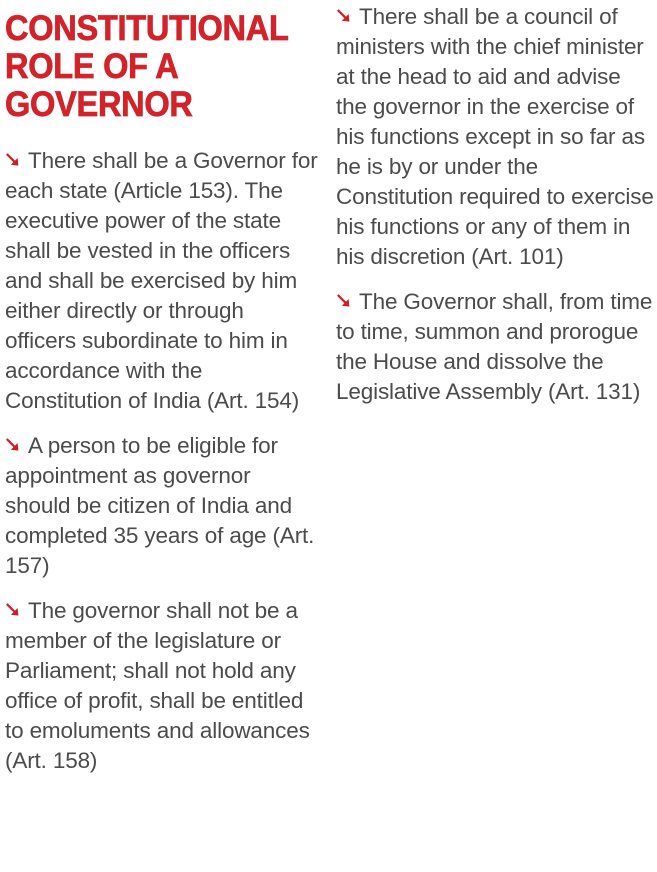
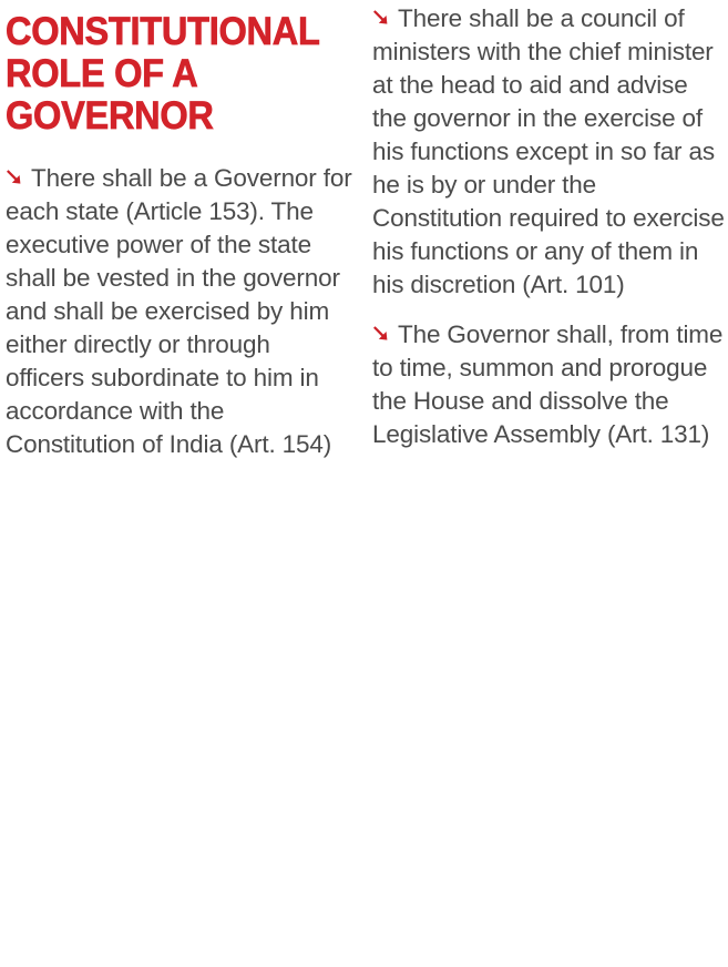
  CONSTITUTIONAL ROLE OF A GOVERNOR
- There shall be a Governor for each state (Article 153). The executive power of the state shall be vested in the officers and shall be exercised by him either directly or through officers subordinate to him in accordance with the Constitution of India (Art. 154)
+ There shall be a Governor for each state (Article 153). The executive power of the state shall be vested in the governor and shall be exercised by him either directly or through officers subordinate to him in accordance with the Constitution of India (Art. 154)
- A person to be eligible for appointment as governor should be citizen of India and completed 35 years of age (Art. 157)
- The governor shall not be a member of the legislature or Parliament; shall not hold any office of profit, shall be entitled to emoluments and allowances (Art. 158)
  There shall be a council of ministers with the chief minister at the head to aid and advise the governor in the exercise of his functions except in so far as he is by or under the Constitution required to exercise his functions or any of them in his discretion (Art. 101)
  The Governor shall, from time to time, summon and prorogue the House and dissolve the Legislative Assembly (Art. 131)
